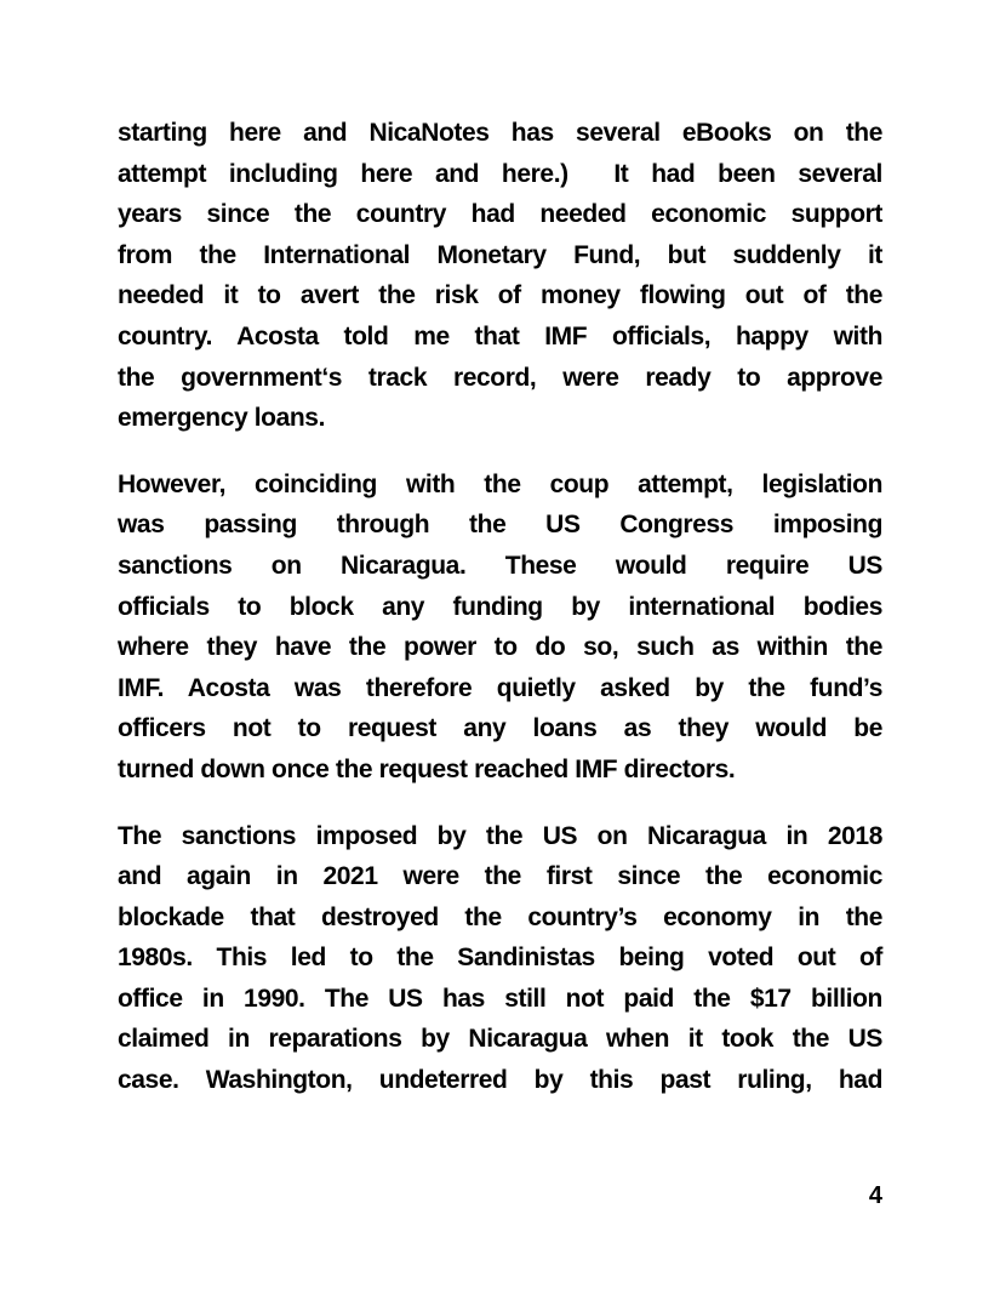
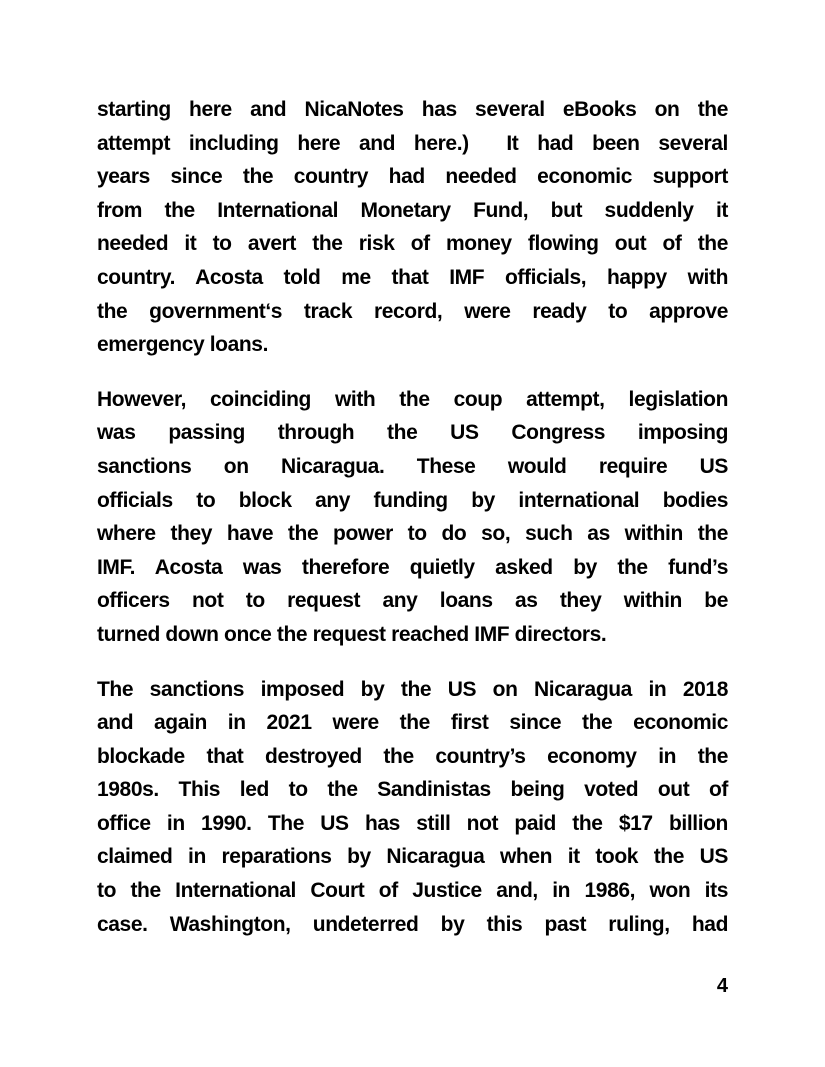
  starting here and NicaNotes has several eBooks on the
  attempt including here and here.) It had been several
  years since the country had needed economic support
  from the International Monetary Fund, but suddenly it
  needed it to avert the risk of money flowing out of the
  country. Acosta told me that IMF officials, happy with
  the government‘s track record, were ready to approve
  emergency loans.
  However, coinciding with the coup attempt, legislation
  was passing through the US Congress imposing
  sanctions on Nicaragua. These would require US
  officials to block any funding by international bodies
  where they have the power to do so, such as within the
  IMF. Acosta was therefore quietly asked by the fund’s
- officers not to request any loans as they would be
+ officers not to request any loans as they within be
  turned down once the request reached IMF directors.
  The sanctions imposed by the US on Nicaragua in 2018
  and again in 2021 were the first since the economic
  blockade that destroyed the country’s economy in the
  1980s. This led to the Sandinistas being voted out of
  office in 1990. The US has still not paid the $17 billion
  claimed in reparations by Nicaragua when it took the US
+ to the International Court of Justice and, in 1986, won its
  case. Washington, undeterred by this past ruling, had
  4
